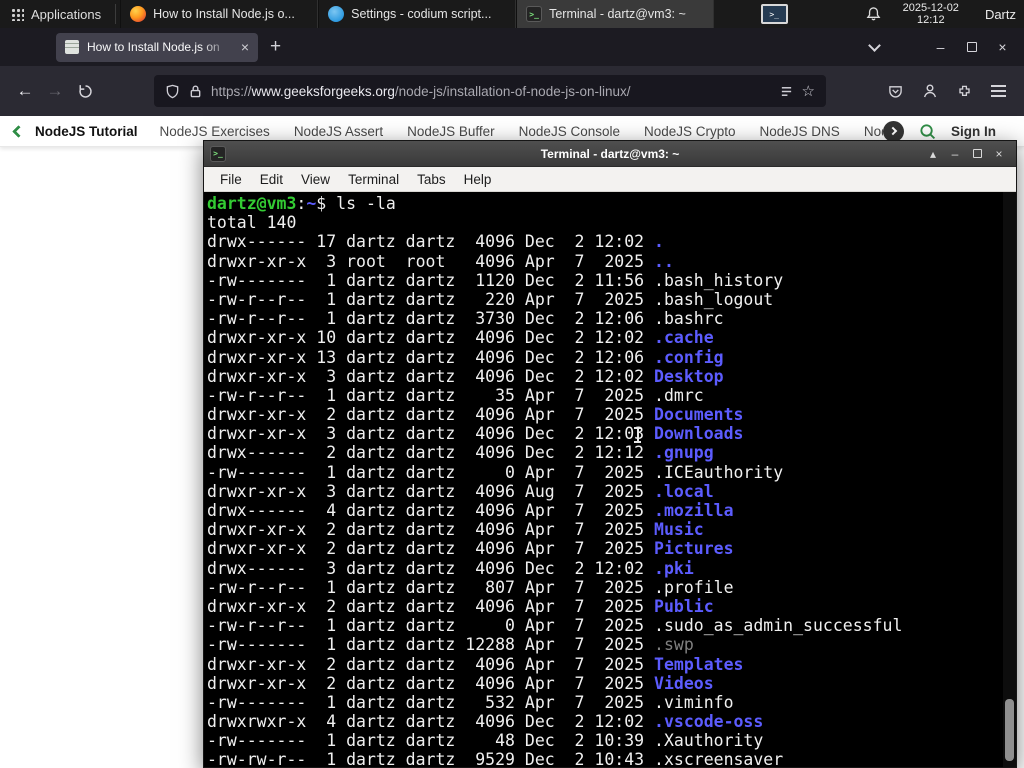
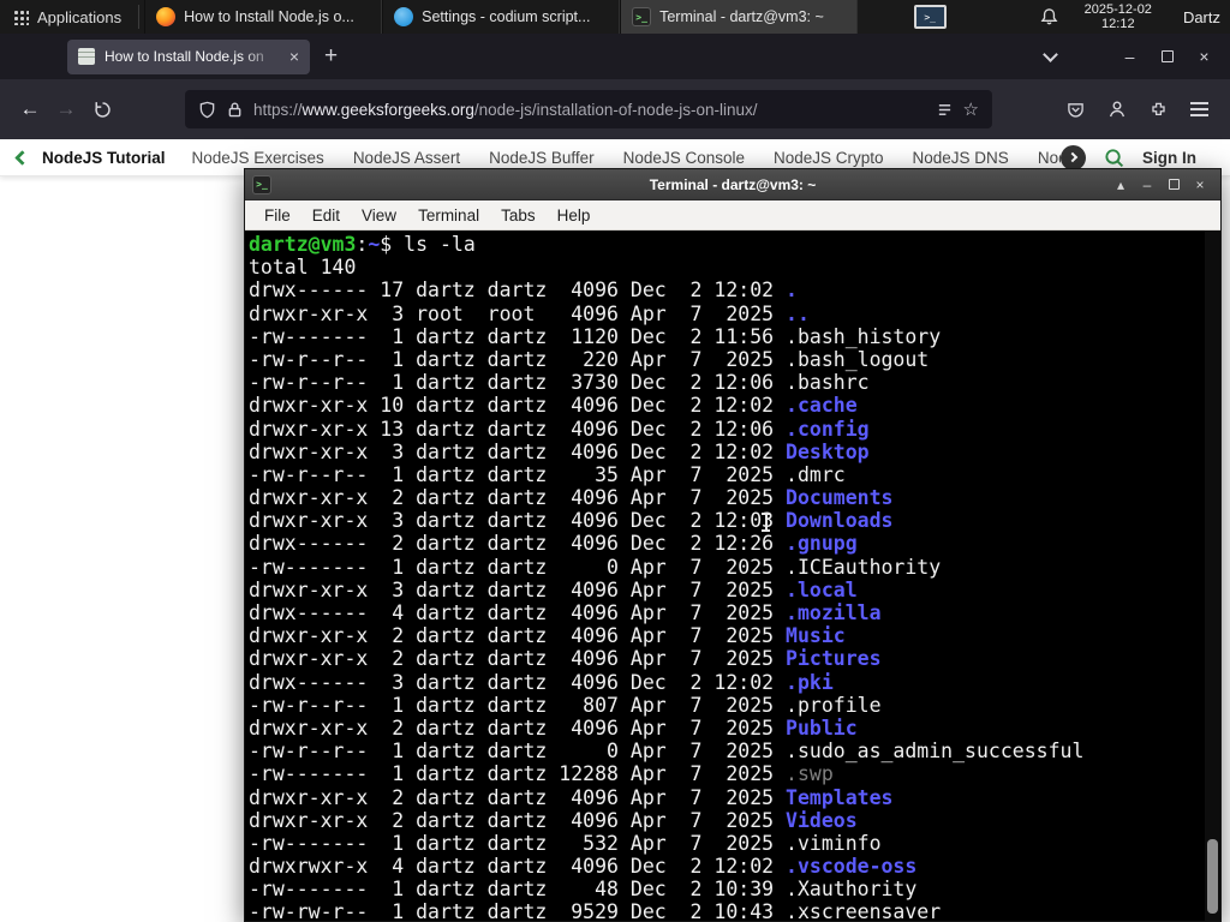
  Applications
  How to Install Node.js o...
  Settings - codium script...
  >_
  Terminal - dartz@vm3: ~
  >_
  2025-12-02
  12:12
  Dartz
  How to Install Node.js on
  ×
  +
  –
  ×
  ←
  →
  https://www.geeksforgeeks.org/node-js/installation-of-node-js-on-linux/
  ☆
  NodeJS Tutorial
  NodeJS Exercises
  NodeJS Assert
  NodeJS Buffer
  NodeJS Console
  NodeJS Crypto
  NodeJS DNS
  Sign In
  >_
  Terminal - dartz@vm3: ~
  ▴
  –
  ×
  File
  Edit
  View
  Terminal
  Tabs
  Help
  dartz@vm3:~$ ls -la
  total 140
  drwx------ 17 dartz dartz 4096 Dec 2 12:02 .
  drwxr-xr-x 3 root root 4096 Apr 7 2025 ..
  -rw------- 1 dartz dartz 1120 Dec 2 11:56 .bash_history
  -rw-r--r-- 1 dartz dartz 220 Apr 7 2025 .bash_logout
  -rw-r--r-- 1 dartz dartz 3730 Dec 2 12:06 .bashrc
  drwxr-xr-x 10 dartz dartz 4096 Dec 2 12:02 .cache
  drwxr-xr-x 13 dartz dartz 4096 Dec 2 12:06 .config
  drwxr-xr-x 3 dartz dartz 4096 Dec 2 12:02 Desktop
  -rw-r--r-- 1 dartz dartz 35 Apr 7 2025 .dmrc
  drwxr-xr-x 2 dartz dartz 4096 Apr 7 2025 Documents
  drwxr-xr-x 3 dartz dartz 4096 Dec 2 12:0 Downloads
- drwx------ 2 dartz dartz 4096 Dec 2 12:12 .gnupg
+ drwx------ 2 dartz dartz 4096 Dec 2 12:26 .gnupg
  -rw------- 1 dartz dartz 0 Apr 7 2025 .ICEauthority
- drwxr-xr-x 3 dartz dartz 4096 Aug 7 2025 .local
+ drwxr-xr-x 3 dartz dartz 4096 Apr 7 2025 .local
  drwx------ 4 dartz dartz 4096 Apr 7 2025 .mozilla
  drwxr-xr-x 2 dartz dartz 4096 Apr 7 2025 Music
  drwxr-xr-x 2 dartz dartz 4096 Apr 7 2025 Pictures
  drwx------ 3 dartz dartz 4096 Dec 2 12:02 .pki
  -rw-r--r-- 1 dartz dartz 807 Apr 7 2025 .profile
  drwxr-xr-x 2 dartz dartz 4096 Apr 7 2025 Public
  -rw-r--r-- 1 dartz dartz 0 Apr 7 2025 .sudo_as_admin_successful
  -rw------- 1 dartz dartz 12288 Apr 7 2025 .swp
  drwxr-xr-x 2 dartz dartz 4096 Apr 7 2025 Templates
  drwxr-xr-x 2 dartz dartz 4096 Apr 7 2025 Videos
  -rw------- 1 dartz dartz 532 Apr 7 2025 .viminfo
  drwxrwxr-x 4 dartz dartz 4096 Dec 2 12:02 .vscode-oss
  -rw------- 1 dartz dartz 48 Dec 2 10:39 .Xauthority
  -rw-rw-r-- 1 dartz dartz 9529 Dec 2 10:43 .xscreensaver
